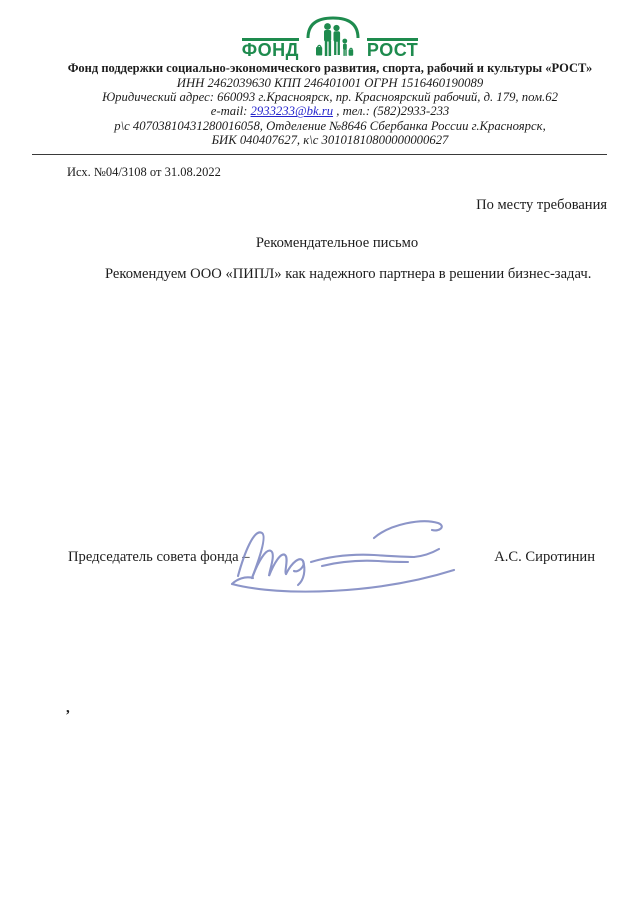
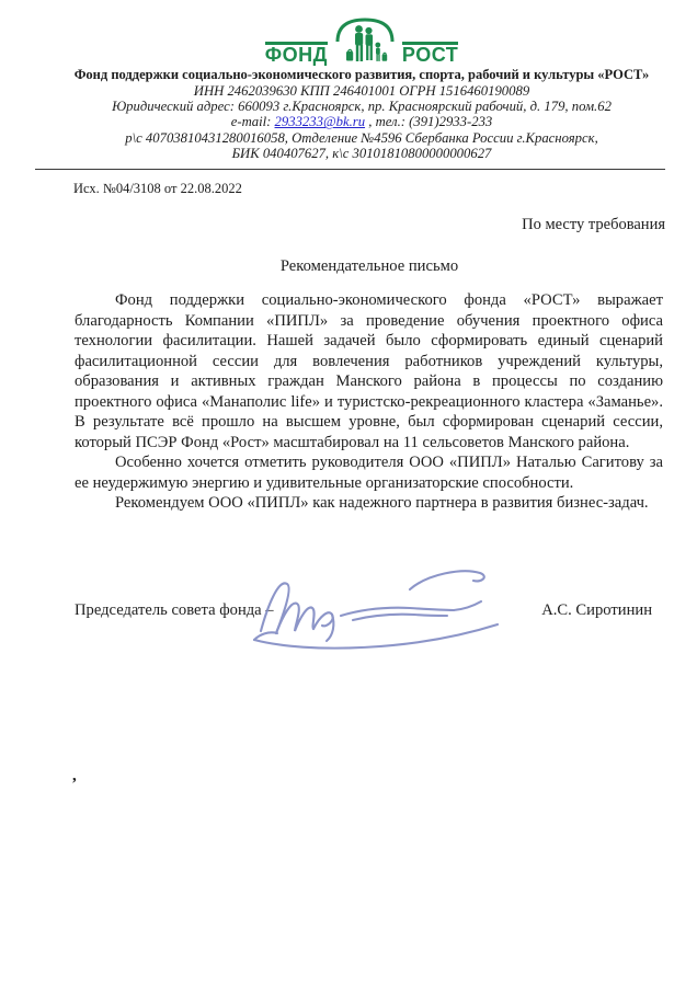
  ФОНД
  РОСТ
  Фонд поддержки социально-экономического развития, спорта, рабочий и культуры «РОСТ»
  ИНН 2462039630 КПП 246401001 ОГРН 1516460190089
  Юридический адрес: 660093 г.Красноярск, пр. Красноярский рабочий, д. 179, пом.62
- e-mail: 2933233@bk.ru , тел.: (582)2933-233
+ e-mail: 2933233@bk.ru , тел.: (391)2933-233
- р\с 40703810431280016058, Отделение №8646 Сбербанка России г.Красноярск,
+ р\с 40703810431280016058, Отделение №4596 Сбербанка России г.Красноярск,
  БИК 040407627, к\с 30101810800000000627
- Исх. №04/3108 от 31.08.2022
+ Исх. №04/3108 от 22.08.2022
  По месту требования
  Рекомендательное письмо
+ Фонд поддержки социально-экономического фонда «РОСТ» выражает благодарность Компании «ПИПЛ» за проведение обучения проектного офиса технологии фасилитации. Нашей задачей было сформировать единый сценарий фасилитационной сессии для вовлечения работников учреждений культуры, образования и активных граждан Манского района в процессы по созданию проектного офиса «Манаполис life» и туристско-рекреационного кластера «Заманье». В результате всё прошло на высшем уровне, был сформирован сценарий сессии, который ПСЭР Фонд «Рост» масштабировал на 11 сельсоветов Манского района.
+ Особенно хочется отметить руководителя ООО «ПИПЛ» Наталью Сагитову за ее неудержимую энергию и удивительные организаторские способности.
- Рекомендуем ООО «ПИПЛ» как надежного партнера в решении бизнес-задач.
+ Рекомендуем ООО «ПИПЛ» как надежного партнера в развития бизнес-задач.
  Председатель совета фонда –
  А.С. Сиротинин
  ,
